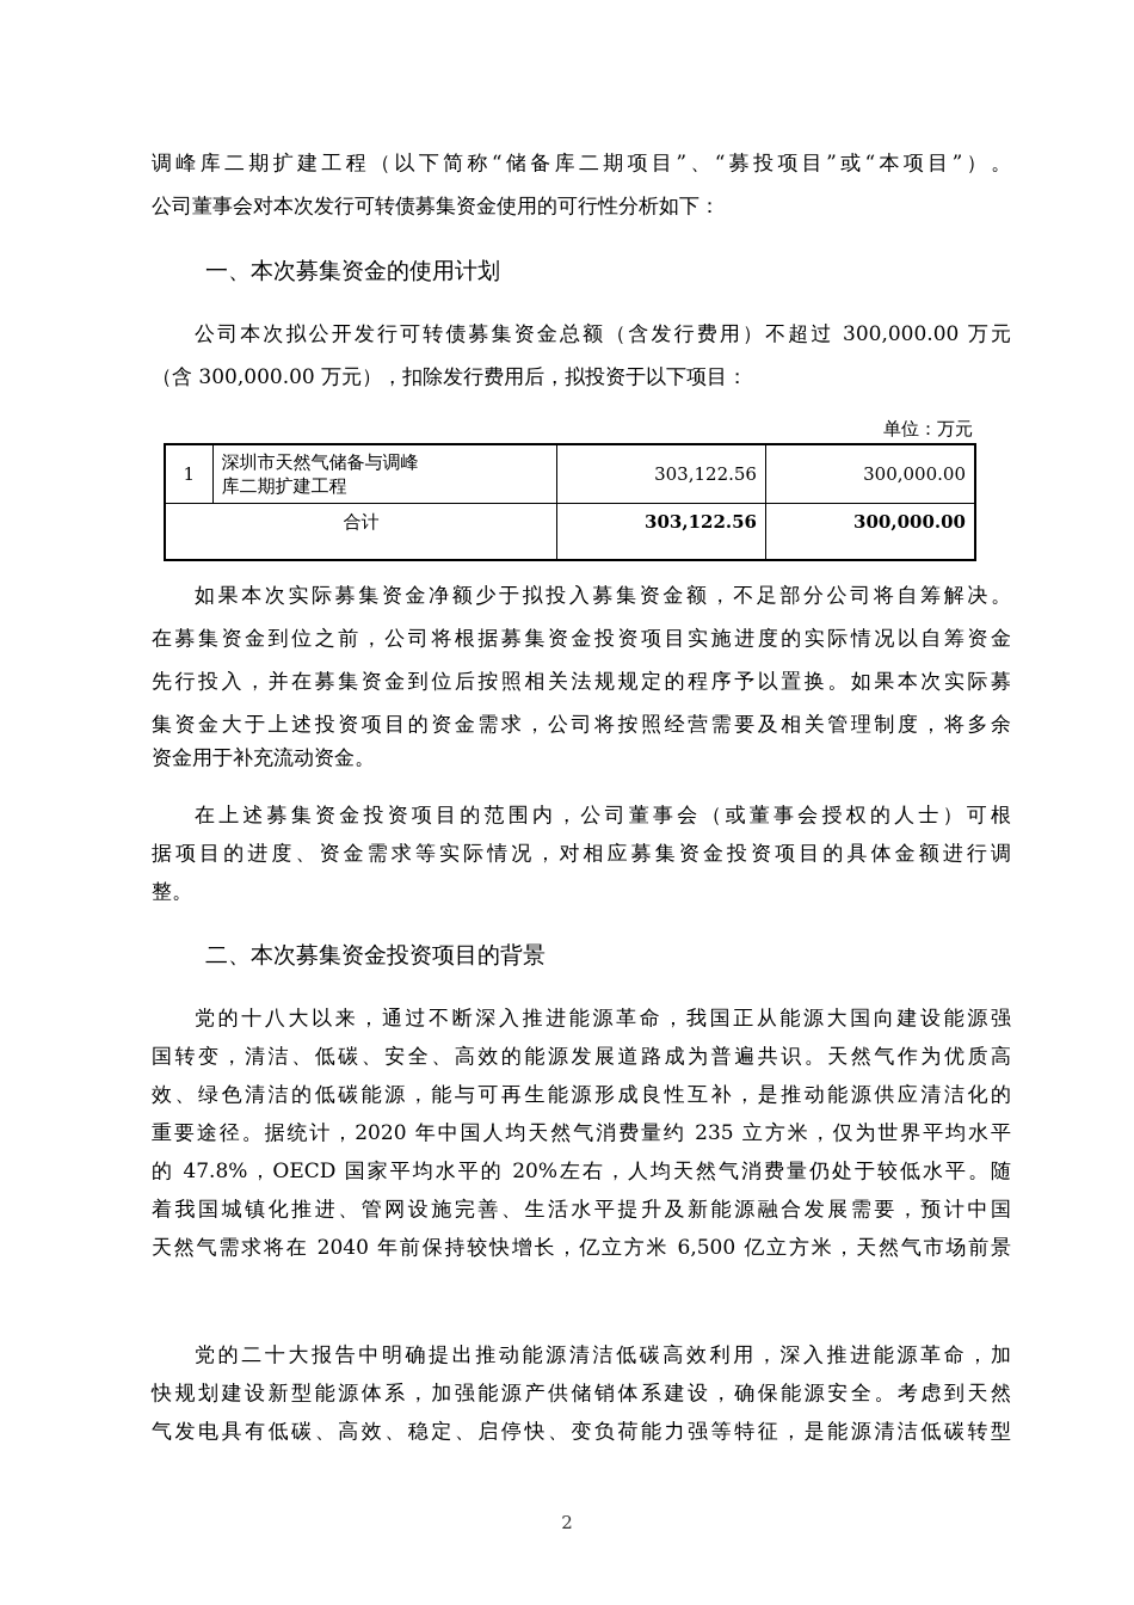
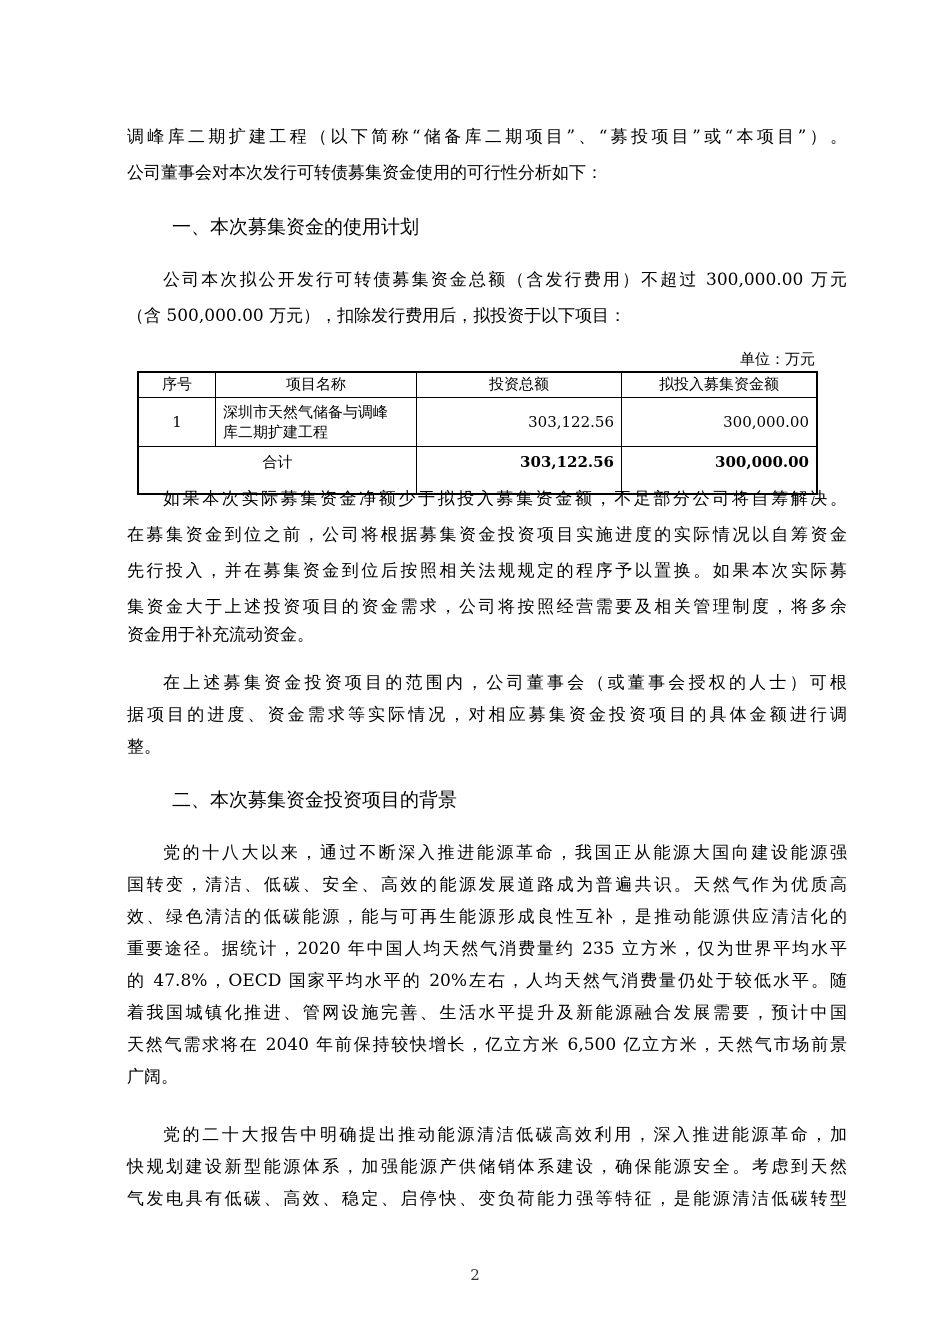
  调峰库二期扩建工程（以下简称“储备库二期项目”、“募投项目”或“本项目”）。
  公司董事会对本次发行可转债募集资金使用的可行性分析如下：
  一、本次募集资金的使用计划
  公司本次拟公开发行可转债募集资金总额（含发行费用）不超过 300,000.00 万元
- （含 300,000.00 万元），扣除发行费用后，拟投资于以下项目：
+ （含 500,000.00 万元），扣除发行费用后，拟投资于以下项目：
  单位：万元
+ 序号	项目名称	投资总额	拟投入募集资金额
  1	深圳市天然气储备与调峰 库二期扩建工程	303,122.56	300,000.00
  合计	303,122.56	300,000.00
  如果本次实际募集资金净额少于拟投入募集资金额，不足部分公司将自筹解决。
  在募集资金到位之前，公司将根据募集资金投资项目实施进度的实际情况以自筹资金
  先行投入，并在募集资金到位后按照相关法规规定的程序予以置换。如果本次实际募
  集资金大于上述投资项目的资金需求，公司将按照经营需要及相关管理制度，将多余
  资金用于补充流动资金。
  在上述募集资金投资项目的范围内，公司董事会（或董事会授权的人士）可根
  据项目的进度、资金需求等实际情况，对相应募集资金投资项目的具体金额进行调
  整。
  二、本次募集资金投资项目的背景
  党的十八大以来，通过不断深入推进能源革命，我国正从能源大国向建设能源强
  国转变，清洁、低碳、安全、高效的能源发展道路成为普遍共识。天然气作为优质高
  效、绿色清洁的低碳能源，能与可再生能源形成良性互补，是推动能源供应清洁化的
  重要途径。据统计，2020 年中国人均天然气消费量约 235 立方米，仅为世界平均水平
  的 47.8%，OECD 国家平均水平的 20%左右，人均天然气消费量仍处于较低水平。随
  着我国城镇化推进、管网设施完善、生活水平提升及新能源融合发展需要，预计中国
  天然气需求将在 2040 年前保持较快增长，亿立方米 6,500 亿立方米，天然气市场前景
+ 广阔。
  党的二十大报告中明确提出推动能源清洁低碳高效利用，深入推进能源革命，加
  快规划建设新型能源体系，加强能源产供储销体系建设，确保能源安全。考虑到天然
  气发电具有低碳、高效、稳定、启停快、变负荷能力强等特征，是能源清洁低碳转型
  2
